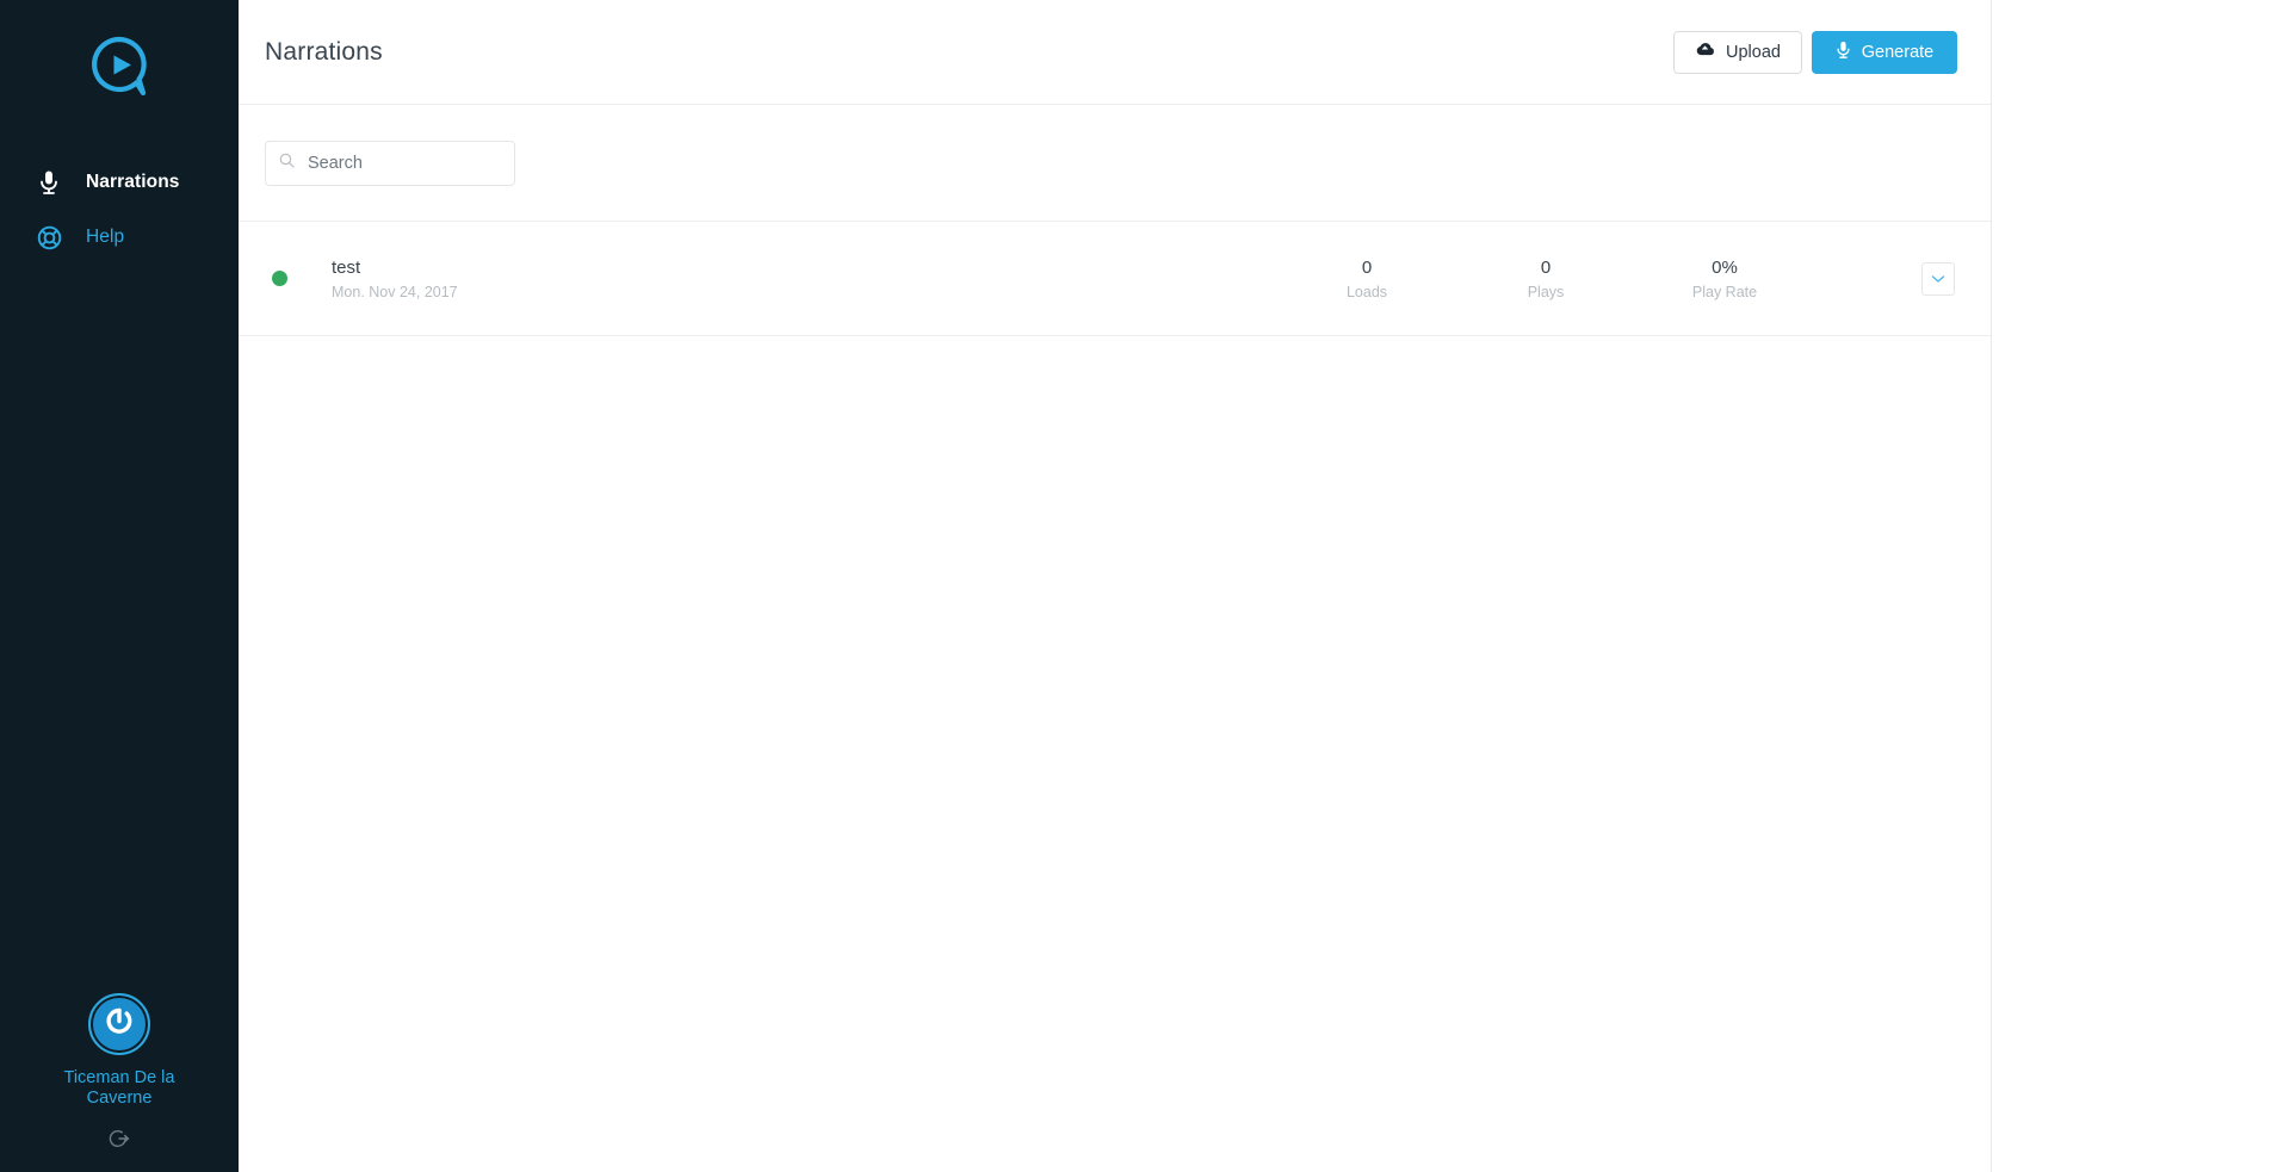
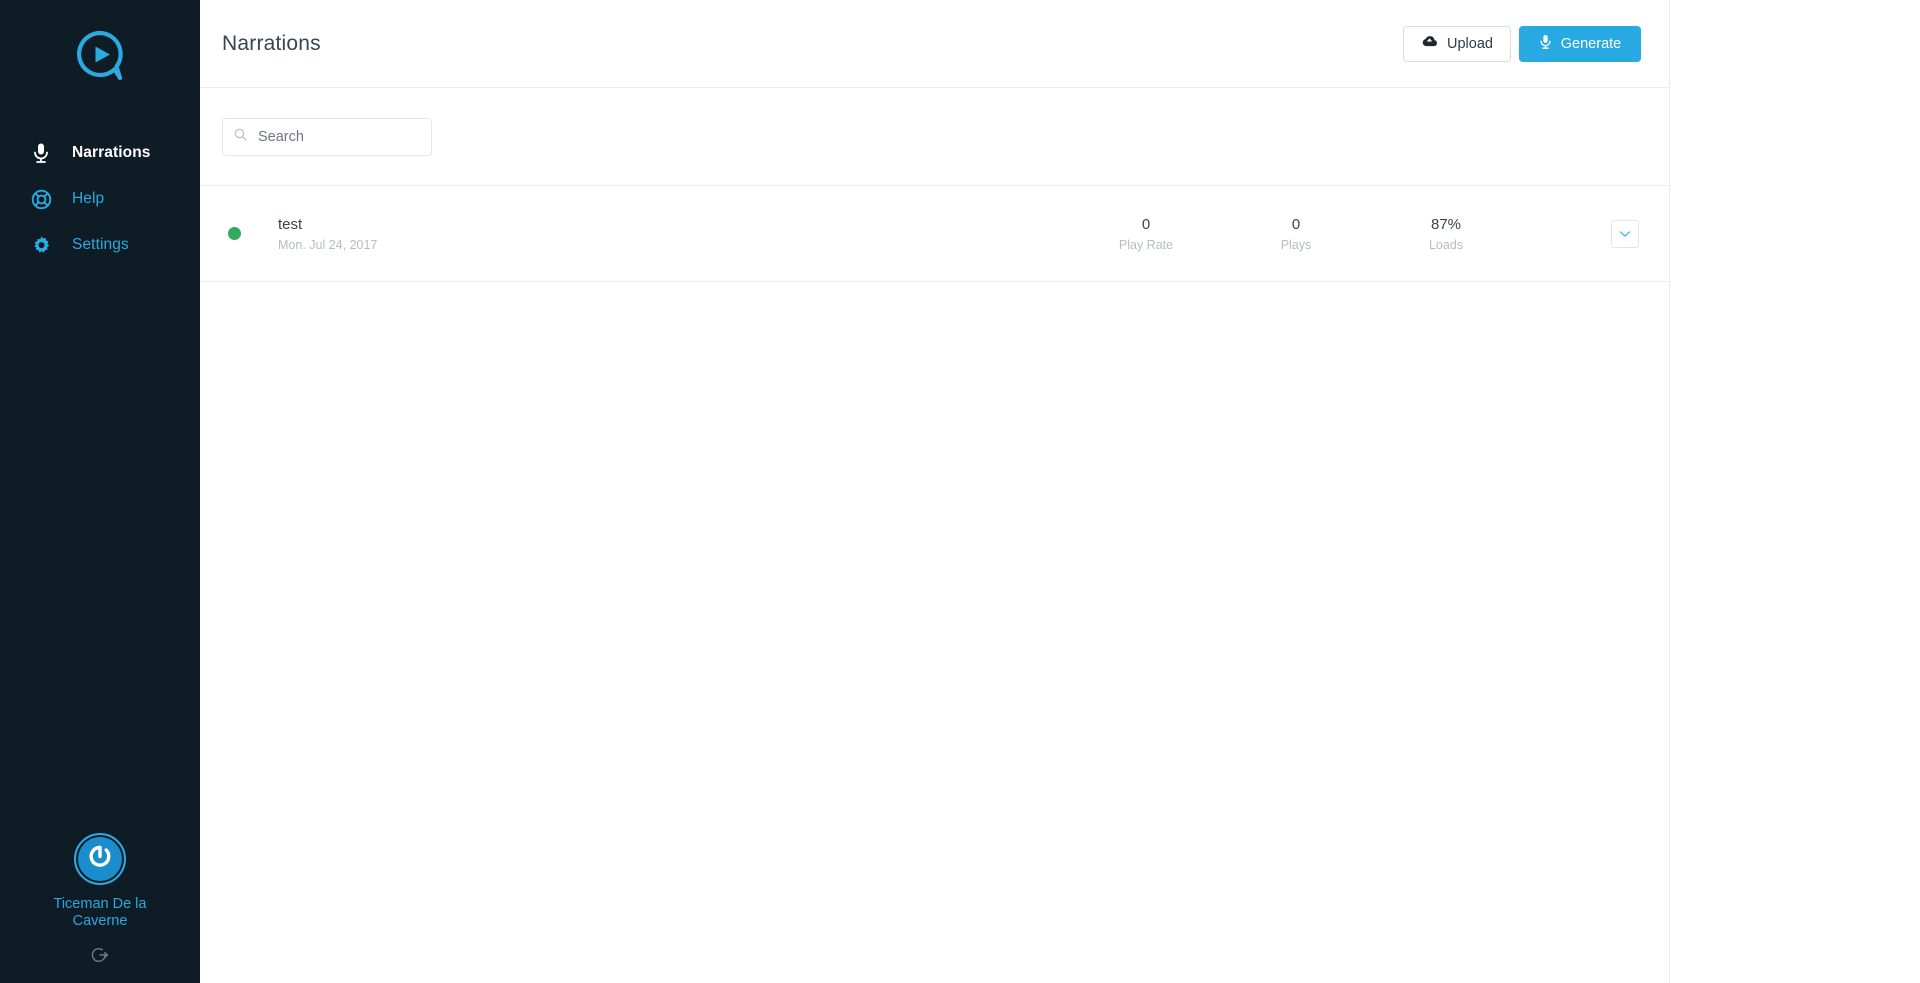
  Narrations
  Help
+ Settings
  Ticeman De la Caverne
  Narrations
  Upload
  Generate
  Search
  test
- Mon. Nov 24, 2017
+ Mon. Jul 24, 2017
  0
- Loads
+ Play Rate
  0
  Plays
- 0%
+ 87%
- Play Rate
+ Loads
